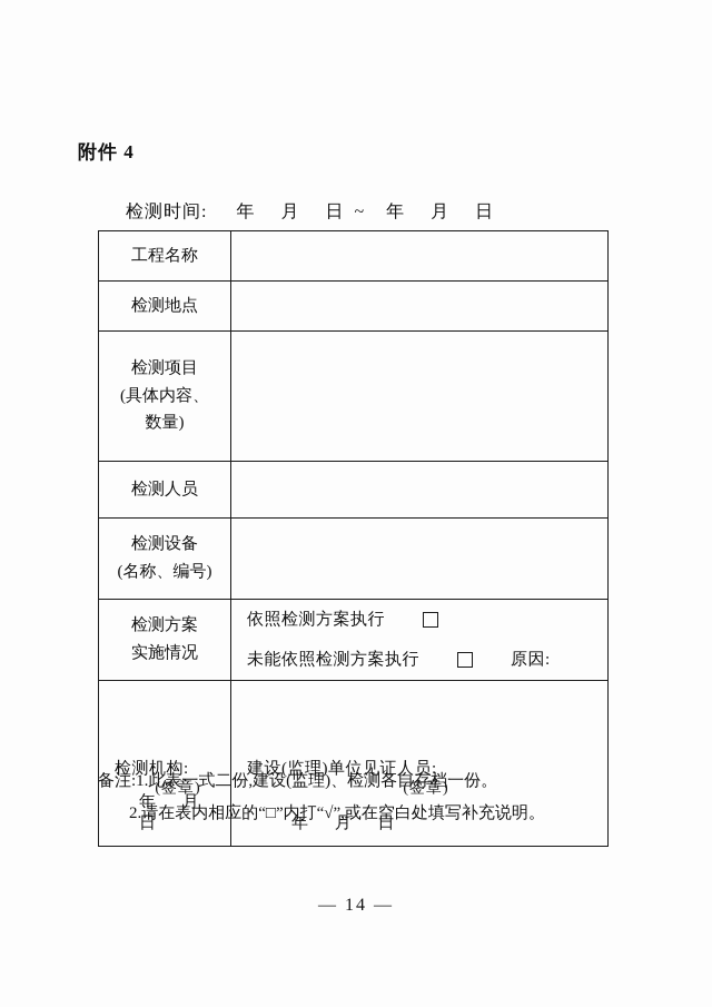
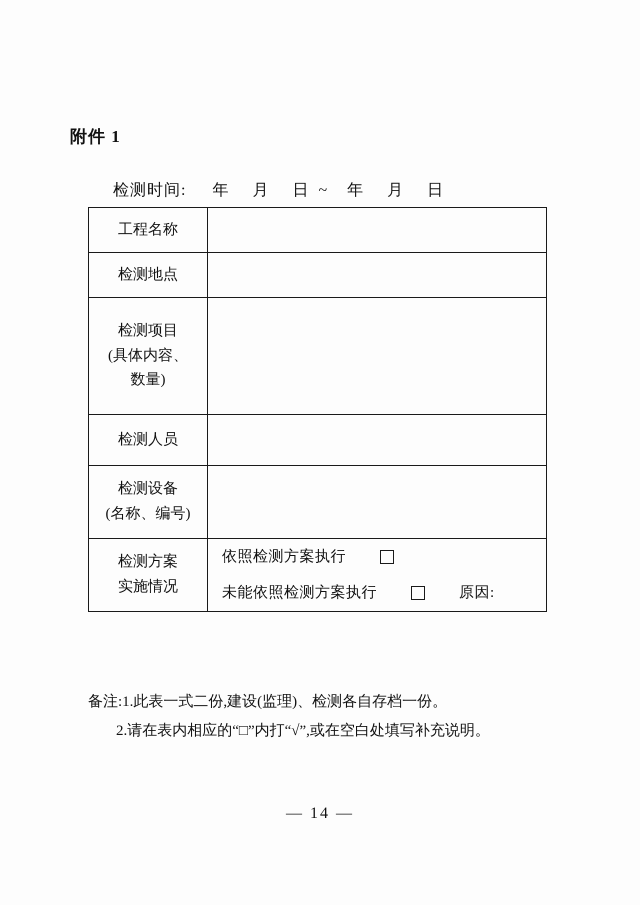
- 附件 4
+ 附件 1
  检测时间:
  年 月 日
  ~
  年 月 日
  工程名称
  检测地点
  检测项目 (具体内容、 数量)
  检测人员
  检测设备 (名称、编号)
  检测方案 实施情况	依照检测方案执行 未能依照检测方案执行 原因:
- 检测机构: (签章) 年 月 日	建设(监理)单位见证人员: (签章) 年 月 日
  备注:1.此表一式二份,建设(监理)、检测各自存档一份。
  2.请在表内相应的“□”内打“√”,或在空白处填写补充说明。
  — 14 —
